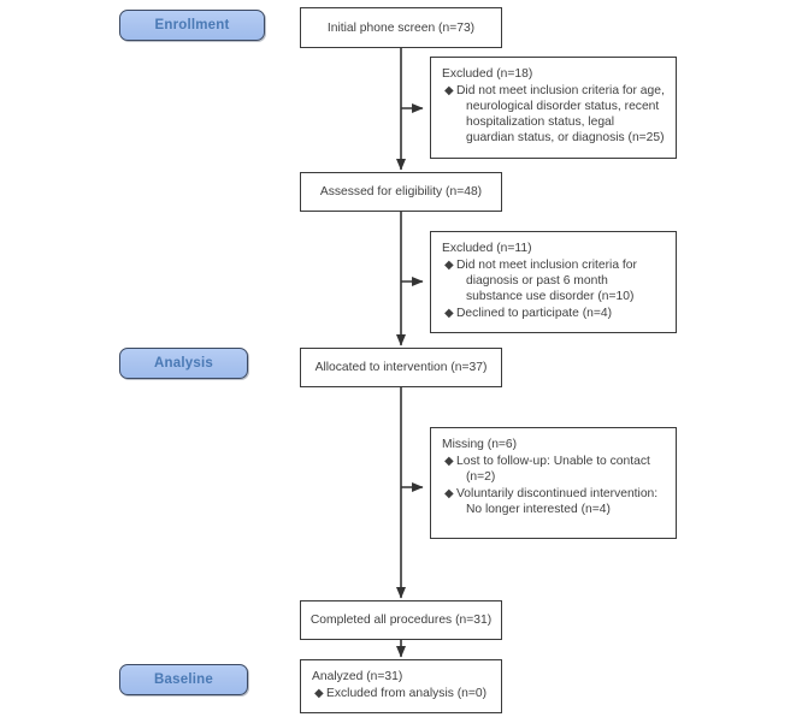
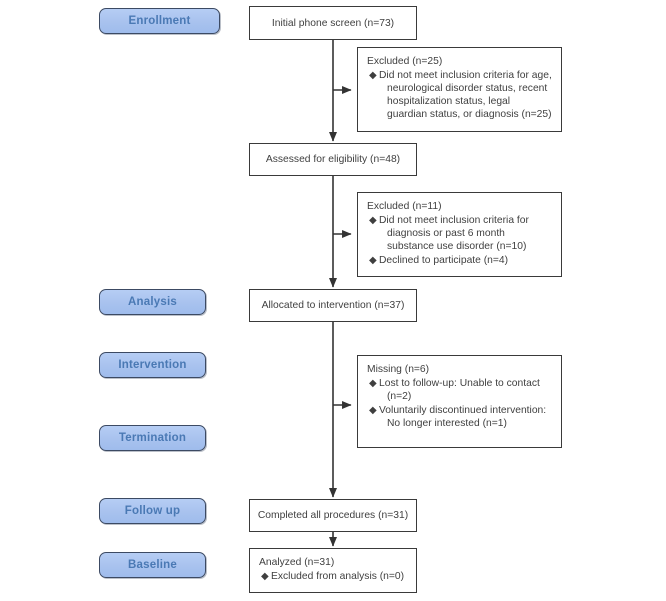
  Enrollment
  Analysis
+ Intervention
+ Termination
+ Follow up
  Baseline
  Initial phone screen (n=73)
  Assessed for eligibility (n=48)
  Allocated to intervention (n=37)
  Completed all procedures (n=31)
  Analyzed (n=31)
  ◆
  Excluded from analysis (n=0)
- Excluded (n=18)
+ Excluded (n=25)
  ◆
  Did not meet inclusion criteria for age, neurological disorder status, recent hospitalization status, legal guardian status, or diagnosis (n=25)
  Excluded (n=11)
  ◆
  Did not meet inclusion criteria for diagnosis or past 6 month substance use disorder (n=10)
  ◆
  Declined to participate (n=4)
  Missing (n=6)
  ◆
  Lost to follow-up: Unable to contact (n=2)
  ◆
- Voluntarily discontinued intervention: No longer interested (n=4)
+ Voluntarily discontinued intervention: No longer interested (n=1)
